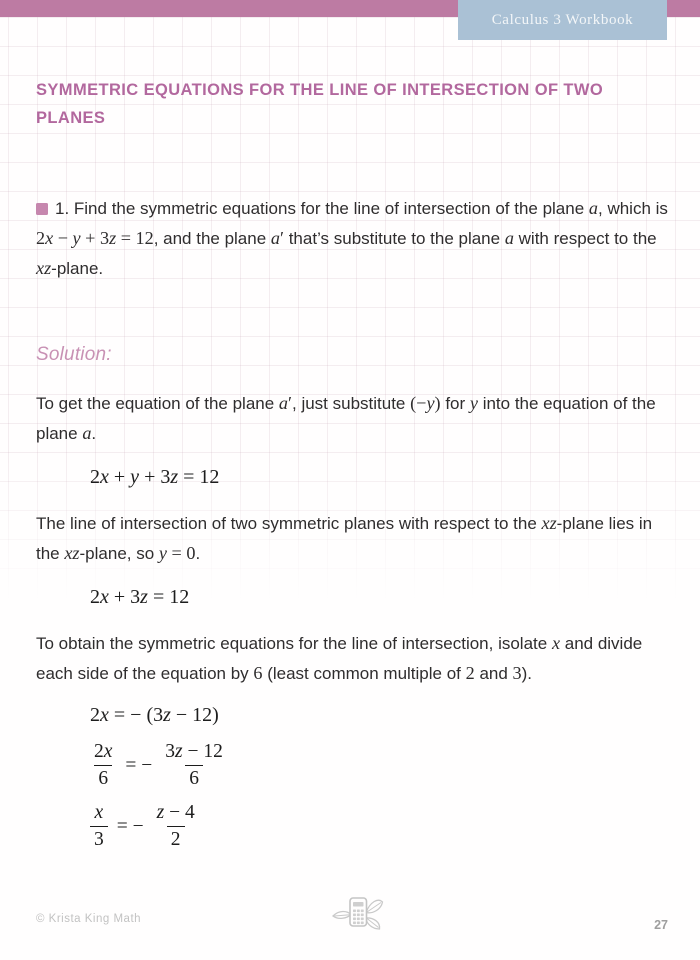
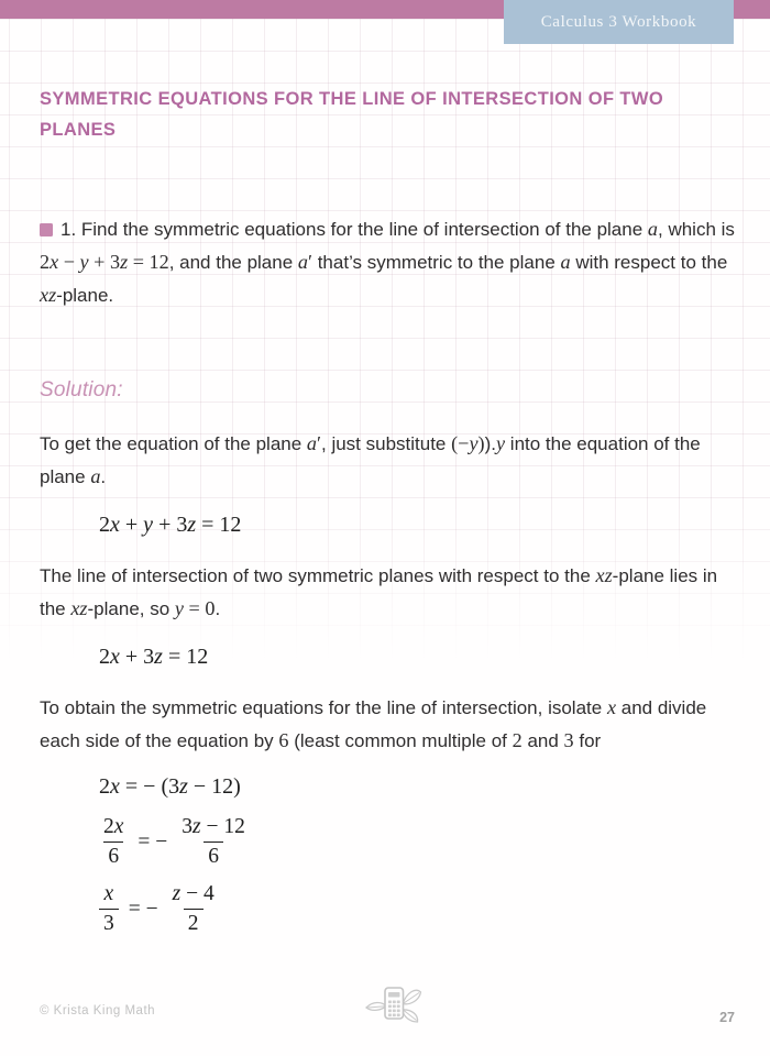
  Calculus 3 Workbook
  SYMMETRIC EQUATIONS FOR THE LINE OF INTERSECTION OF TWO PLANES
- 1. Find the symmetric equations for the line of intersection of the plane a, which is 2x − y + 3z = 12, and the plane a′ that’s substitute to the plane a with respect to the xz-plane.
+ 1. Find the symmetric equations for the line of intersection of the plane a, which is 2x − y + 3z = 12, and the plane a′ that’s symmetric to the plane a with respect to the xz-plane.
  Solution:
- To get the equation of the plane a′, just substitute (−y) for y into the equation of the plane a.
+ To get the equation of the plane a′, just substitute (−y)).y into the equation of the plane a.
  2x + y + 3z = 12
  The line of intersection of two symmetric planes with respect to the xz-plane lies in the xz-plane, so y = 0.
  2x + 3z = 12
- To obtain the symmetric equations for the line of intersection, isolate x and divide each side of the equation by 6 (least common multiple of 2 and 3).
+ To obtain the symmetric equations for the line of intersection, isolate x and divide each side of the equation by 6 (least common multiple of 2 and 3 for
  2x = − (3z − 12)
  2x
  6
  = −
  3z − 12
  6
  x
  3
  = −
  z − 4
  2
  © Krista King Math
  27
